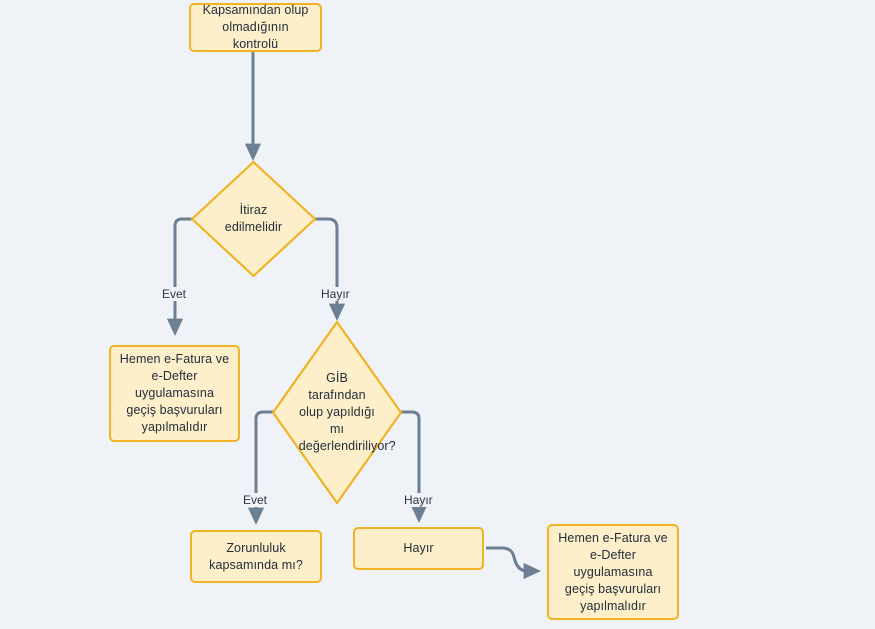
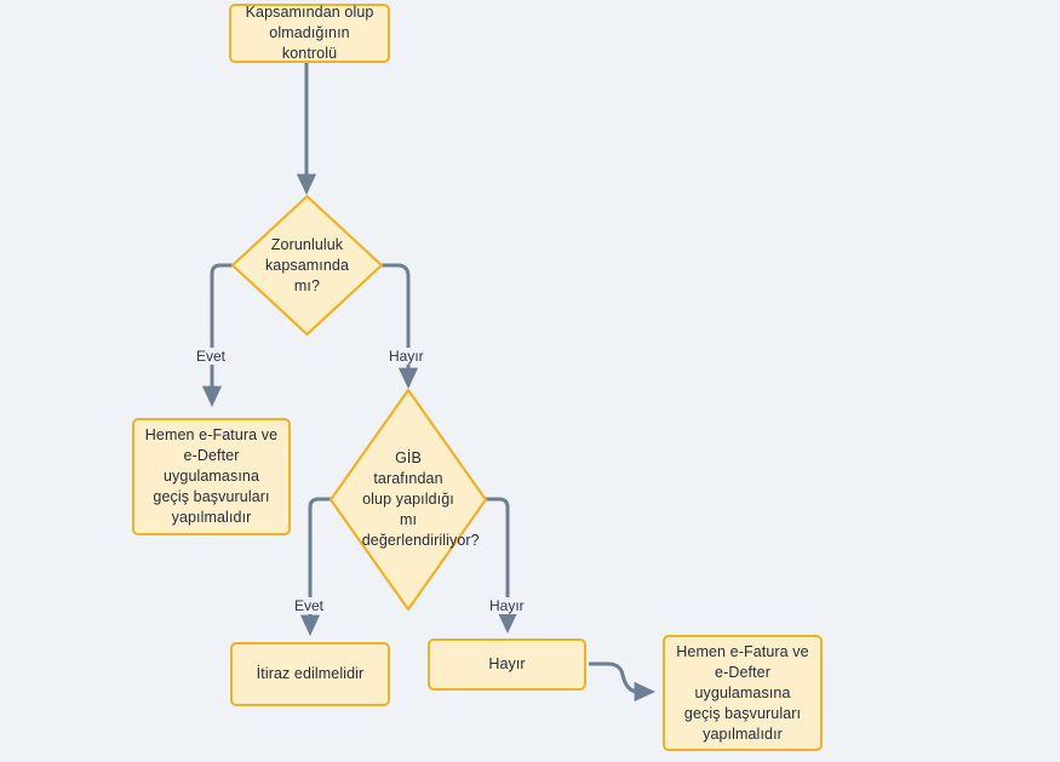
  Kapsamından olup olmadığının kontrolü
- İtiraz edilmelidir
+ Zorunluluk kapsamında mı?
  Hemen e-Fatura ve e-Defter uygulamasına geçiş başvuruları yapılmalıdır
  GİB tarafından olup yapıldığı mı değerlendiriliyor?
- Zorunluluk kapsamında mı?
+ İtiraz edilmelidir
  Hayır
  Hemen e-Fatura ve e-Defter uygulamasına geçiş başvuruları yapılmalıdır
  Evet
  Hayır
  Evet
  Hayır
